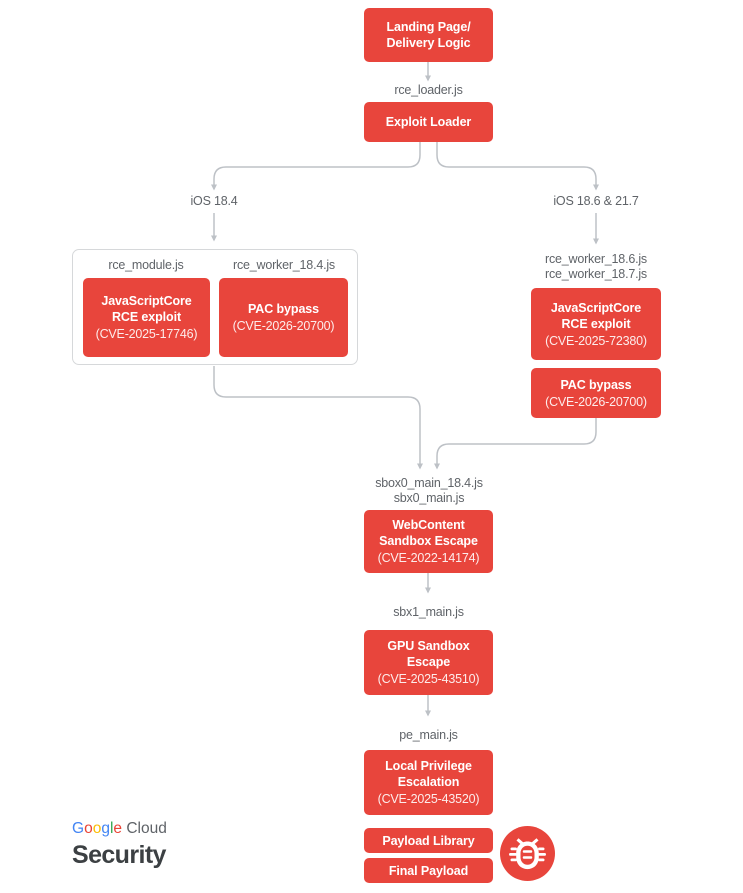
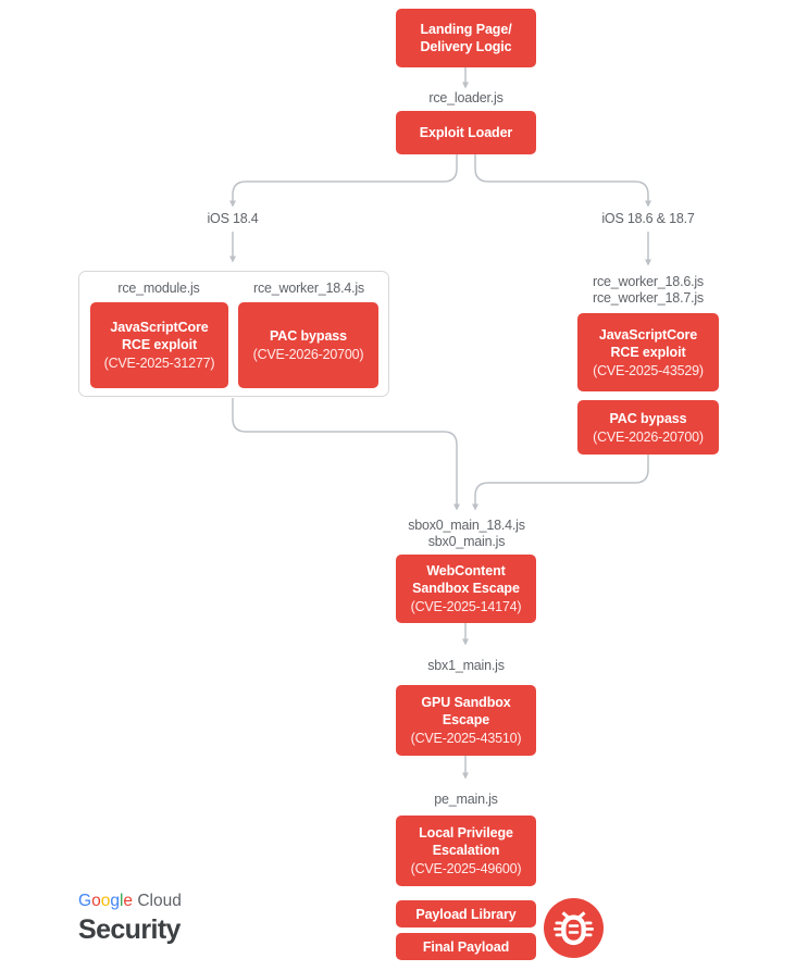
  Landing Page/
  Delivery Logic
  rce_loader.js
  Exploit Loader
  iOS 18.4
- iOS 18.6 & 21.7
+ iOS 18.6 & 18.7
  rce_module.js
  rce_worker_18.4.js
  JavaScriptCore
  RCE exploit
- (CVE-2025-17746)
+ (CVE-2025-31277)
  PAC bypass
  (CVE-2026-20700)
  rce_worker_18.6.js
  rce_worker_18.7.js
  JavaScriptCore
  RCE exploit
- (CVE-2025-72380)
+ (CVE-2025-43529)
  PAC bypass
  (CVE-2026-20700)
  sbox0_main_18.4.js
  sbx0_main.js
  WebContent
  Sandbox Escape
- (CVE-2022-14174)
+ (CVE-2025-14174)
  sbx1_main.js
  GPU Sandbox
  Escape
  (CVE-2025-43510)
  pe_main.js
  Local Privilege
  Escalation
- (CVE-2025-43520)
+ (CVE-2025-49600)
  Payload Library
  Final Payload
  Google Cloud
  Security
